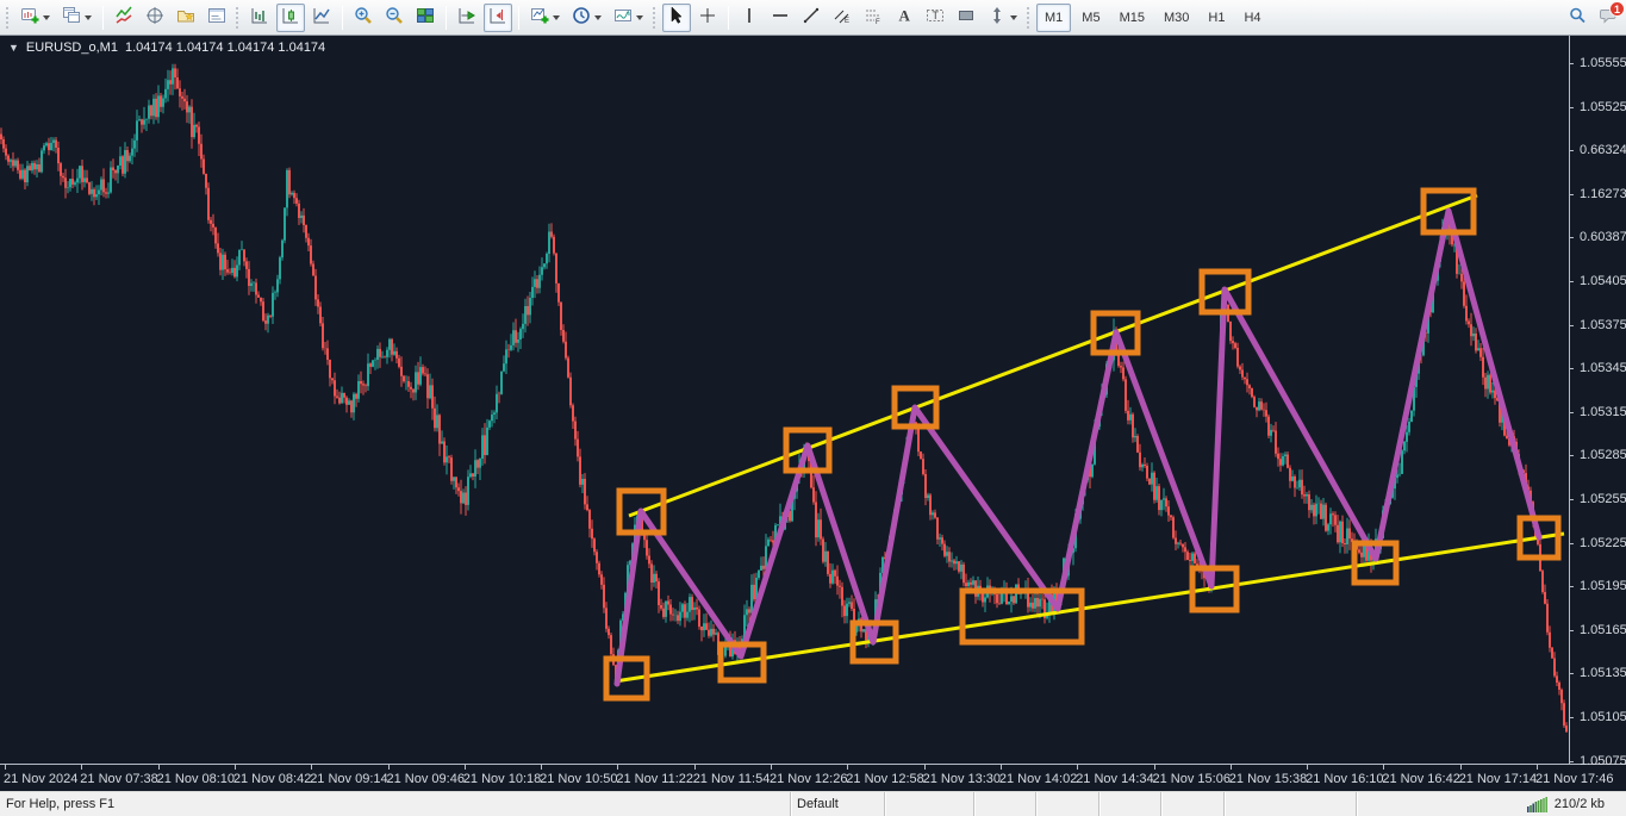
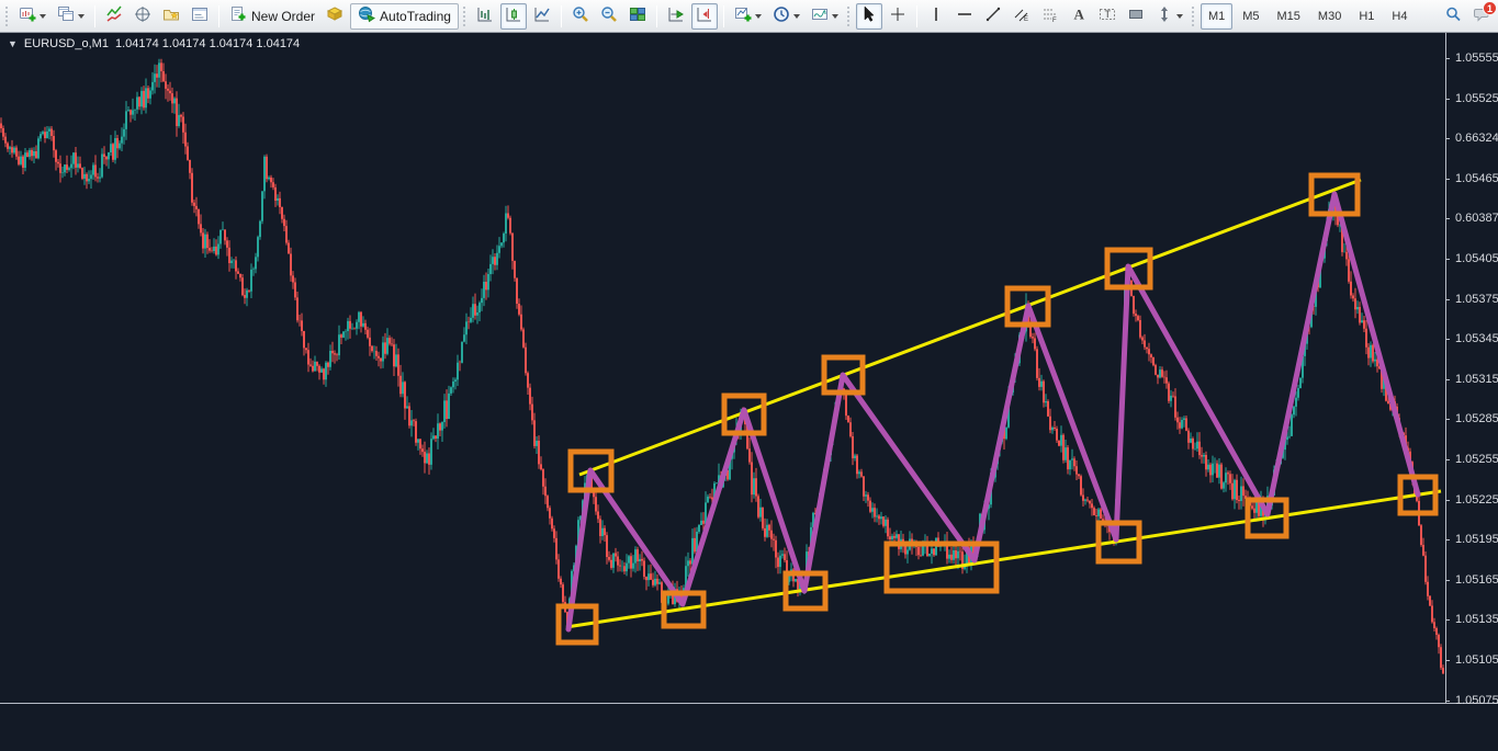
+ New Order
+ AutoTrading
  A
  T
  M1
  M5
  M15
  M30
  H1
  H4
  1
  ▼
  EURUSD_o,M1
  1.04174 1.04174 1.04174 1.04174
  1.05555
  1.05525
  0.66324
- 1.16273
+ 1.05465
  0.60387
  1.05405
  1.05375
  1.05345
  1.05315
  1.05285
  1.05255
  1.05225
  1.05195
  1.05165
  1.05135
  1.05105
  1.05075
- 21 Nov 2024
- 21 Nov 07:38
- 21 Nov 08:10
- 21 Nov 08:42
- 21 Nov 09:14
- 21 Nov 09:46
- 21 Nov 10:18
- 21 Nov 10:50
- 21 Nov 11:22
- 21 Nov 11:54
- 21 Nov 12:26
- 21 Nov 12:58
- 21 Nov 13:30
- 21 Nov 14:02
- 21 Nov 14:34
- 21 Nov 15:06
- 21 Nov 15:38
- 21 Nov 16:10
- 21 Nov 16:42
- 21 Nov 17:14
- 21 Nov 17:46
- For Help, press F1
- Default
- 210/2 kb
